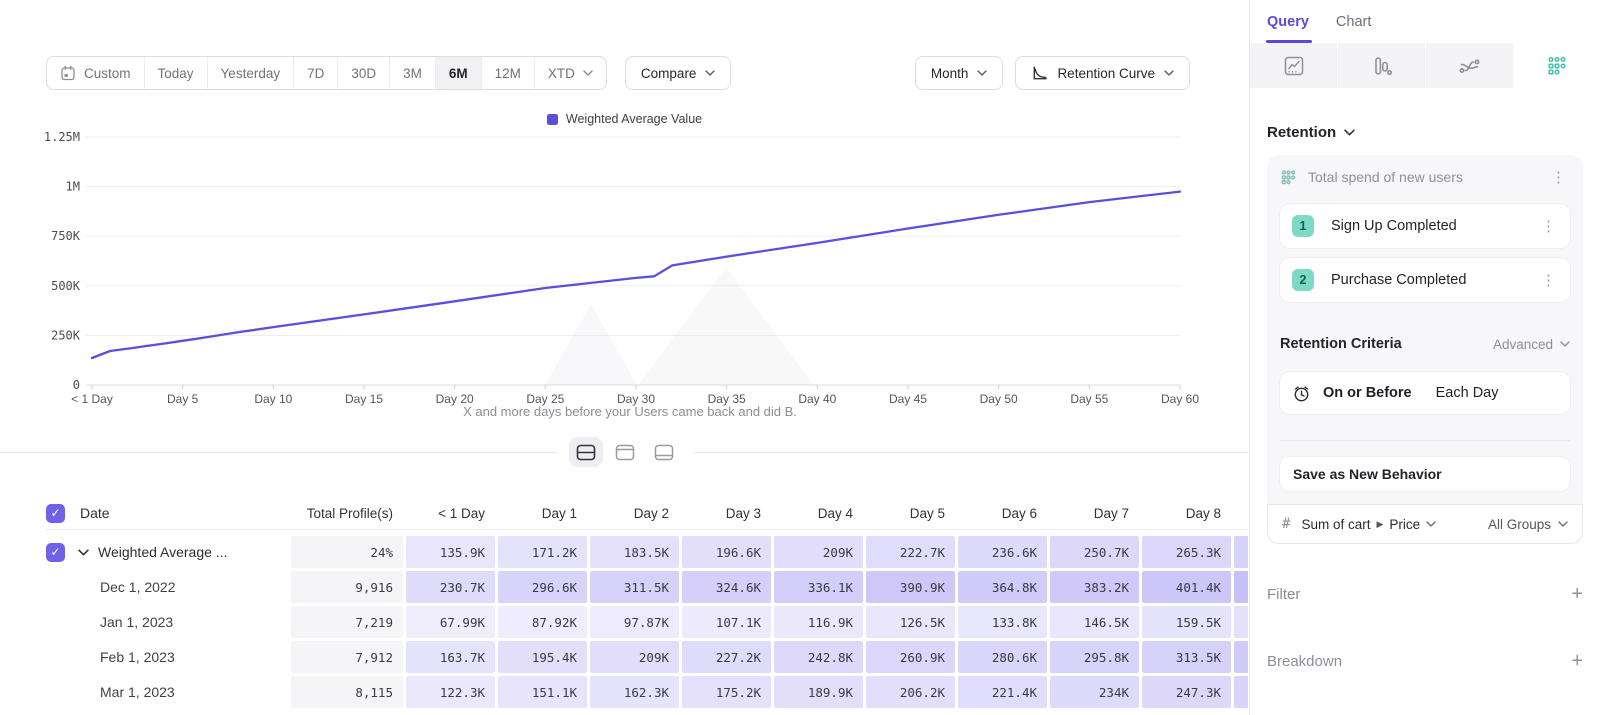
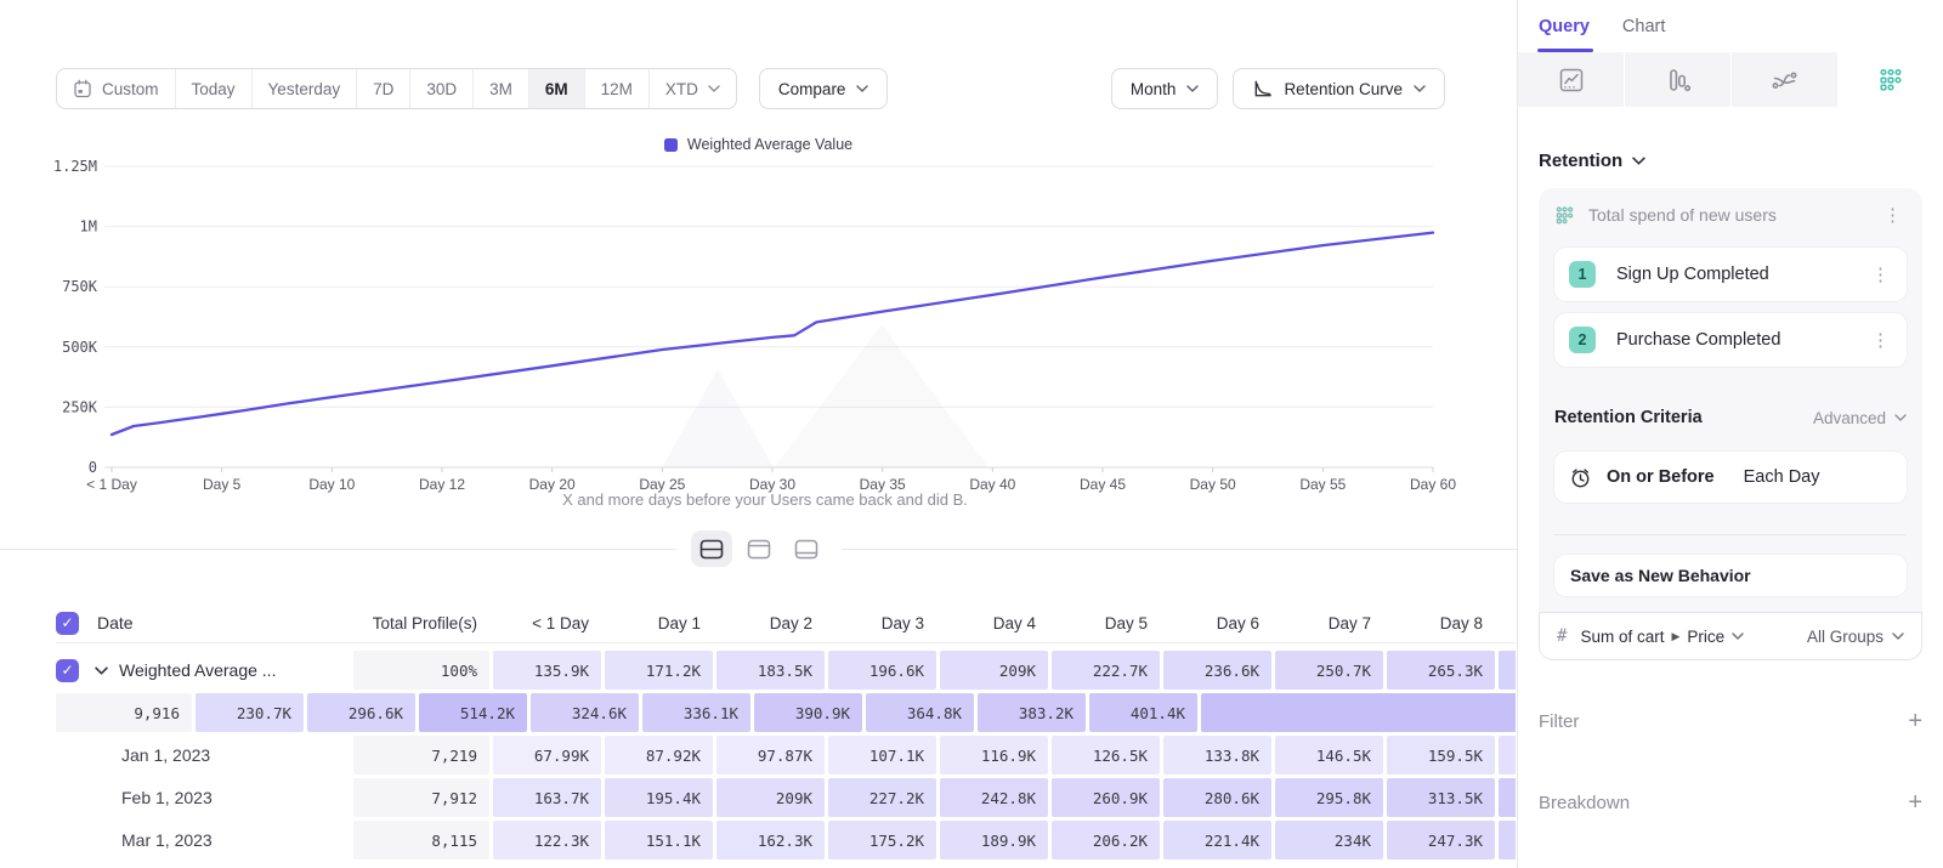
  Custom
  Today
  Yesterday
  7D
  30D
  3M
  6M
  12M
  XTD
  Compare
  Month
  Retention Curve
  Weighted Average Value
  0
  250K
  500K
  750K
  1M
  1.25M
  < 1 Day
  Day 5
  Day 10
- Day 15
+ Day 12
  Day 20
  Day 25
  Day 30
  Day 35
  Day 40
  Day 45
  Day 50
  Day 55
  Day 60
  X and more days before your Users came back and did B.
  ✓
  Date
  Total Profile(s)
  < 1 Day
  Day 1
  Day 2
  Day 3
  Day 4
  Day 5
  Day 6
  Day 7
  Day 8
  ✓
  Weighted Average ...
- 24%
+ 100%
  135.9K
  171.2K
  183.5K
  196.6K
  209K
  222.7K
  236.6K
  250.7K
  265.3K
- Dec 1, 2022
  9,916
  230.7K
  296.6K
- 311.5K
+ 514.2K
  324.6K
  336.1K
  390.9K
  364.8K
  383.2K
  401.4K
  Jan 1, 2023
  7,219
  67.99K
  87.92K
  97.87K
  107.1K
  116.9K
  126.5K
  133.8K
  146.5K
  159.5K
  Feb 1, 2023
  7,912
  163.7K
  195.4K
  209K
  227.2K
  242.8K
  260.9K
  280.6K
  295.8K
  313.5K
  Mar 1, 2023
  8,115
  122.3K
  151.1K
  162.3K
  175.2K
  189.9K
  206.2K
  221.4K
  234K
  247.3K
  Query
  Chart
  Retention
  Total spend of new users
  ⋮
  1
  Sign Up Completed
  ⋮
  2
  Purchase Completed
  ⋮
  Retention Criteria
  Advanced
  On or Before
  Each Day
  Save as New Behavior
  #
  Sum of cart
  ▶
  Price
  All Groups
  Filter
  +
  Breakdown
  +
